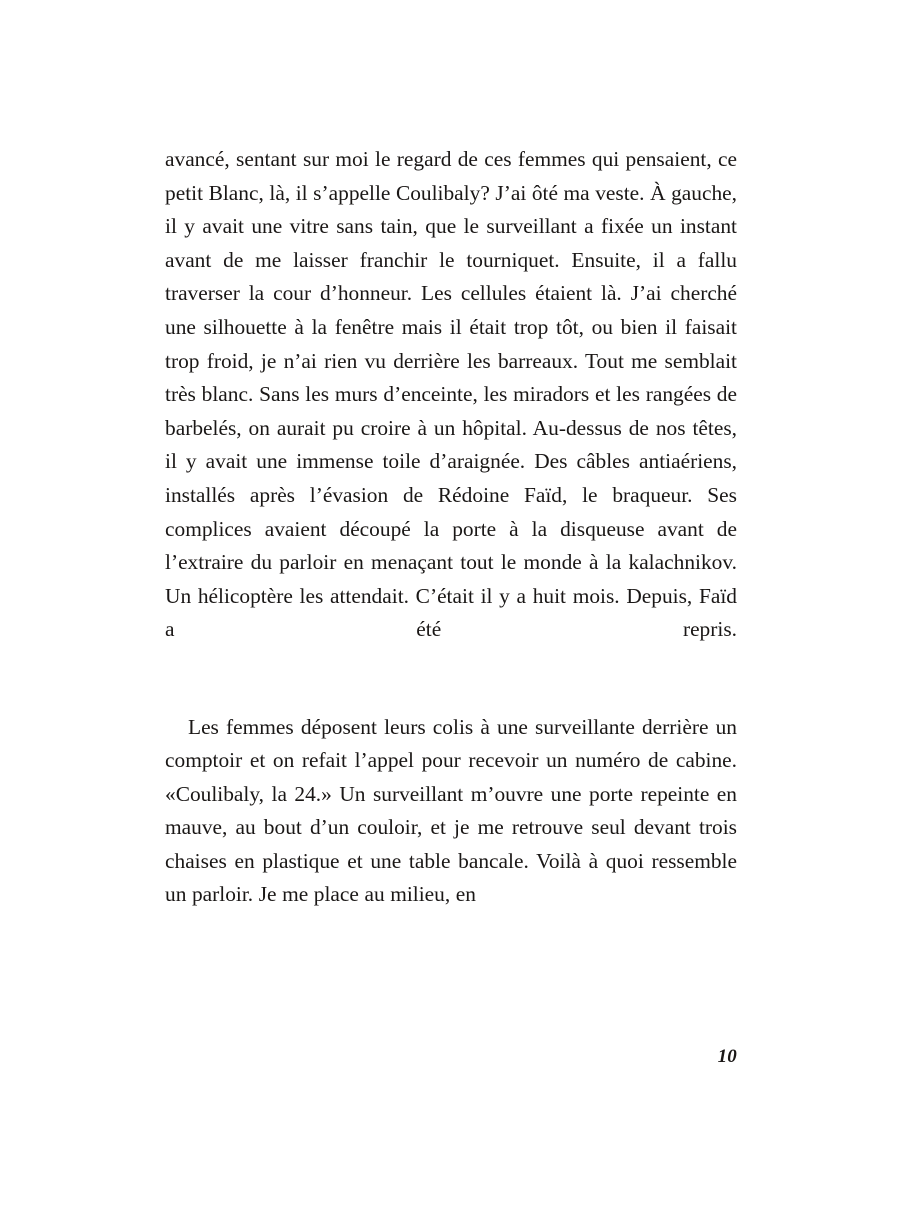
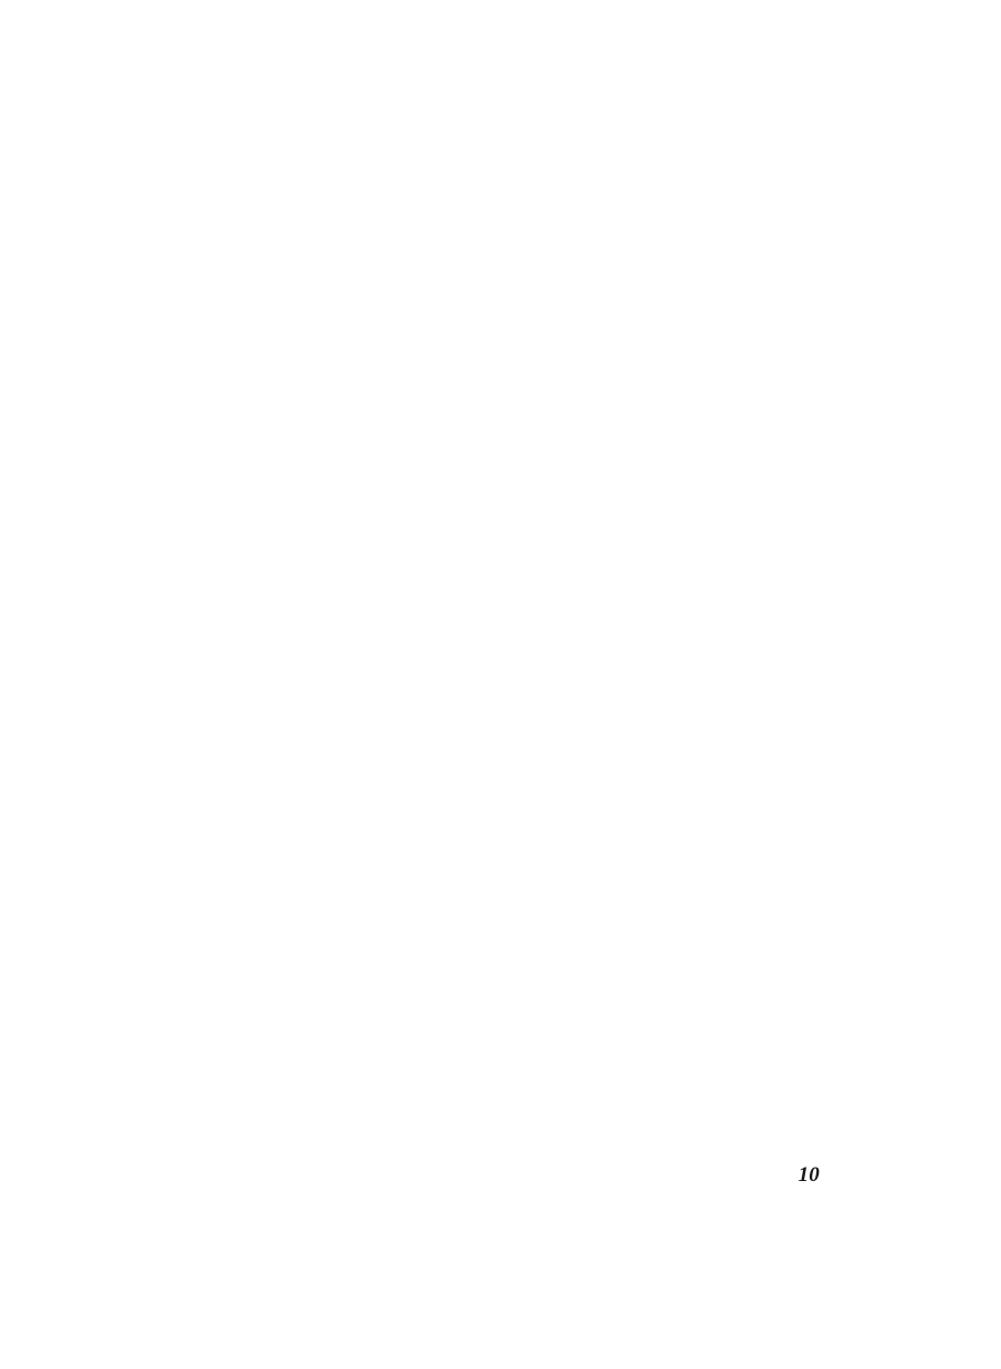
- avancé, sentant sur moi le regard de ces femmes qui pensaient, ce petit Blanc, là, il s’appelle Coulibaly? J’ai ôté ma veste. À gauche, il y avait une vitre sans tain, que le surveillant a fixée un instant avant de me laisser franchir le tourniquet. Ensuite, il a fallu traverser la cour d’honneur. Les cellules étaient là. J’ai cherché une silhouette à la fenêtre mais il était trop tôt, ou bien il faisait trop froid, je n’ai rien vu derrière les barreaux. Tout me semblait très blanc. Sans les murs d’enceinte, les miradors et les rangées de barbelés, on aurait pu croire à un hôpital. Au-dessus de nos têtes, il y avait une immense toile d’araignée. Des câbles antiaériens, installés après l’évasion de Rédoine Faïd, le braqueur. Ses complices avaient découpé la porte à la disqueuse avant de l’extraire du parloir en menaçant tout le monde à la kalachnikov. Un hélicoptère les attendait. C’était il y a huit mois. Depuis, Faïd a été repris.
- Les femmes déposent leurs colis à une surveillante derrière un comptoir et on refait l’appel pour recevoir un numéro de cabine. «Coulibaly, la 24.» Un surveillant m’ouvre une porte repeinte en mauve, au bout d’un couloir, et je me retrouve seul devant trois chaises en plastique et une table bancale. Voilà à quoi ressemble un parloir. Je me place au milieu, en
  10
